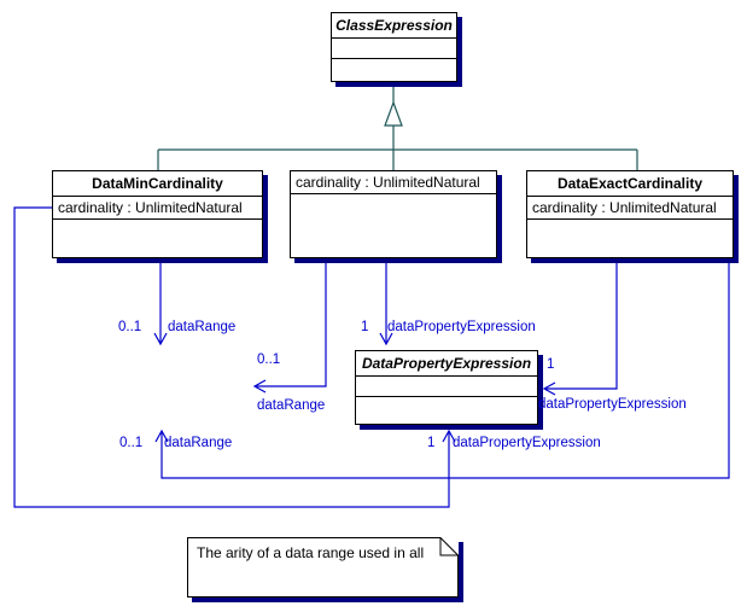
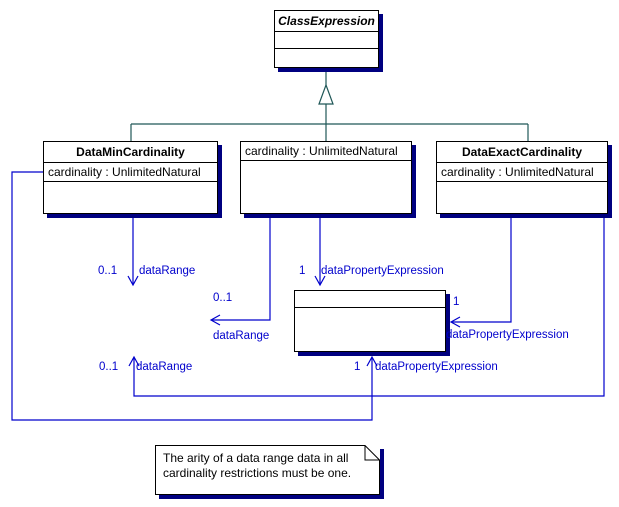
  ClassExpression
  DataMinCardinality
  cardinality : UnlimitedNatural
  cardinality : UnlimitedNatural
  DataExactCardinality
  cardinality : UnlimitedNatural
- DataPropertyExpression
  0..1
  dataRange
  0..1
  dataRange
  1
  dataPropertyExpression
  1
  dataPropertyExpression
  0..1
  dataRange
  1
  dataPropertyExpression
- The arity of a data range used in all
+ The arity of a data range data in all
+ cardinality restrictions must be one.
